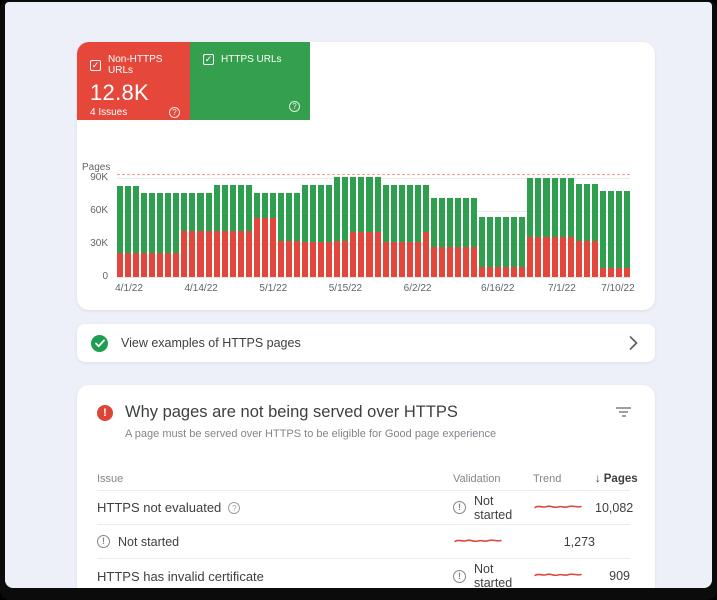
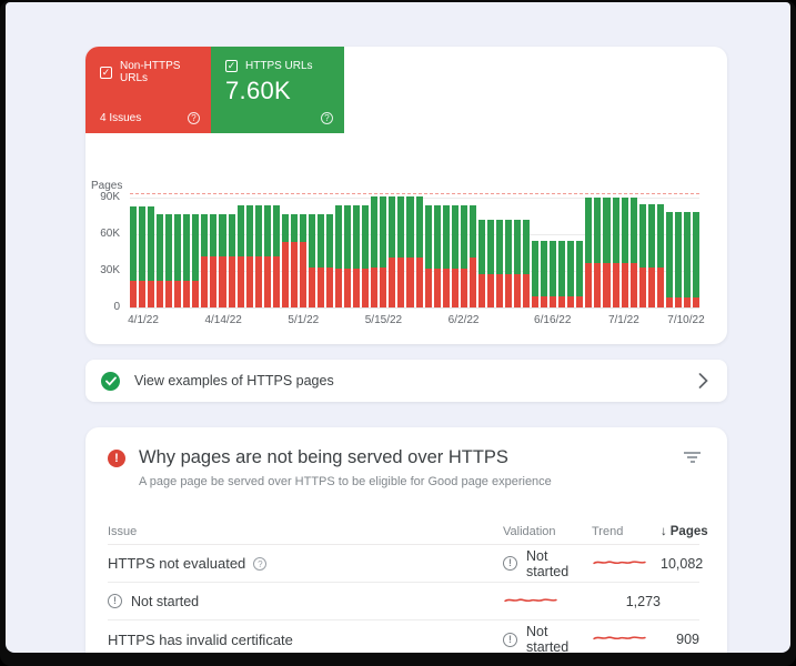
  ✓
  Non-HTTPS URLs
- 12.8K
  4 Issues
  ?
  ✓
  HTTPS URLs
+ 7.60K
  ?
  Pages
  90K
  60K
  30K
  0
  4/1/22
  4/14/22
  5/1/22
  5/15/22
  6/2/22
  6/16/22
  7/1/22
  7/10/22
  View examples of HTTPS pages
  !
  Why pages are not being served over HTTPS
- A page must be served over HTTPS to be eligible for Good page experience
+ A page page be served over HTTPS to be eligible for Good page experience
  Issue
  Validation
  Trend
  ↓ Pages
  HTTPS not evaluated
  ?
  !
  Not started
  10,082
  !
  Not started
  1,273
  HTTPS has invalid certificate
  !
  Not started
  909
